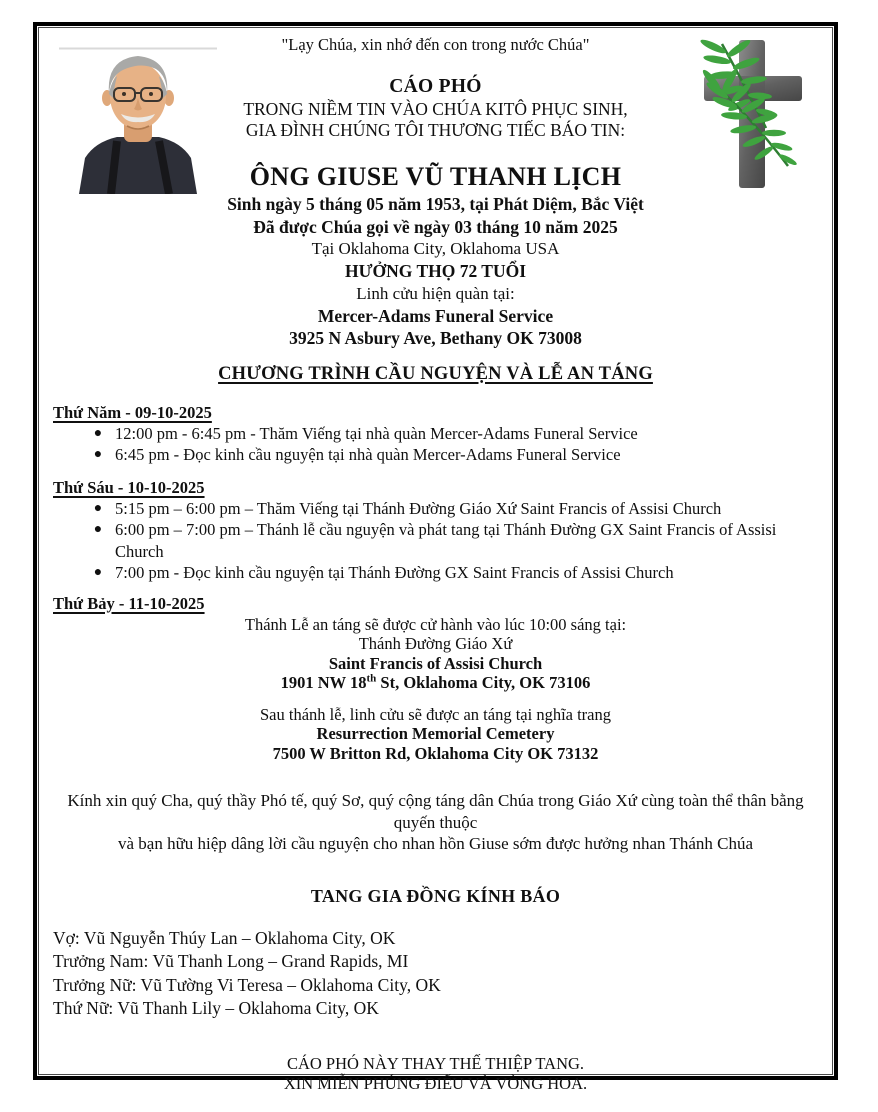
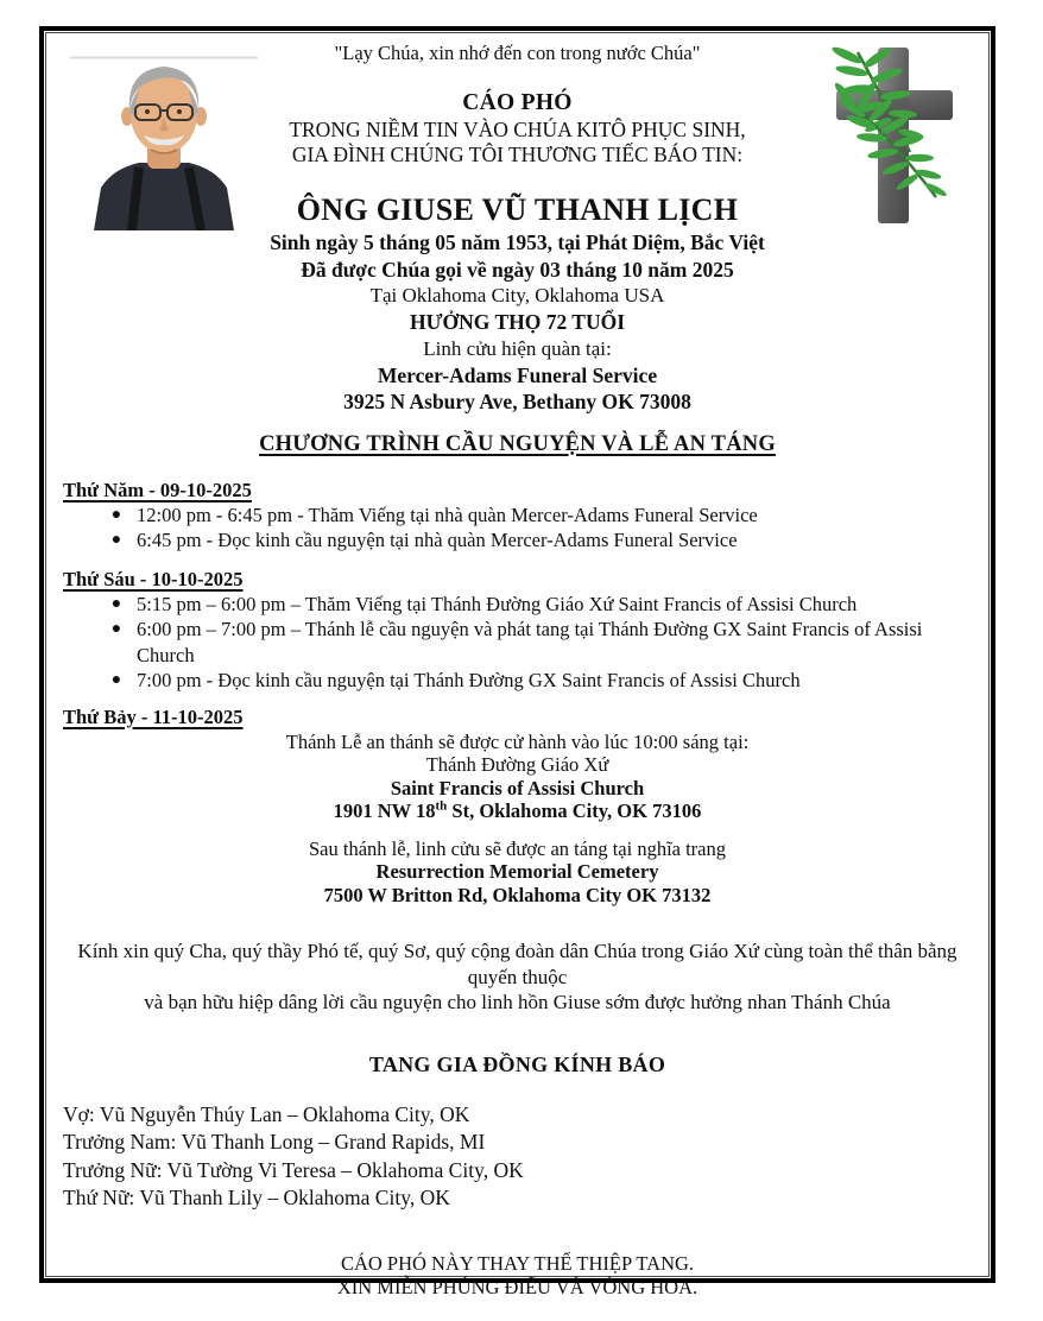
  "Lạy Chúa, xin nhớ đến con trong nước Chúa"
  CÁO PHÓ
  TRONG NIỀM TIN VÀO CHÚA KITÔ PHỤC SINH,
  GIA ĐÌNH CHÚNG TÔI THƯƠNG TIẾC BÁO TIN:
  ÔNG GIUSE VŨ THANH LỊCH
  Sinh ngày 5 tháng 05 năm 1953, tại Phát Diệm, Bắc Việt
  Đã được Chúa gọi về ngày 03 tháng 10 năm 2025
  Tại Oklahoma City, Oklahoma USA
  HƯỞNG THỌ 72 TUỔI
  Linh cửu hiện quàn tại:
  Mercer-Adams Funeral Service
  3925 N Asbury Ave, Bethany OK 73008
  CHƯƠNG TRÌNH CẦU NGUYỆN VÀ LỄ AN TÁNG
  Thứ Năm - 09-10-2025
  ●
  12:00 pm - 6:45 pm - Thăm Viếng tại nhà quàn Mercer-Adams Funeral Service
  ●
  6:45 pm - Đọc kinh cầu nguyện tại nhà quàn Mercer-Adams Funeral Service
  Thứ Sáu - 10-10-2025
  ●
  5:15 pm – 6:00 pm – Thăm Viếng tại Thánh Đường Giáo Xứ Saint Francis of Assisi Church
  ●
  6:00 pm – 7:00 pm – Thánh lễ cầu nguyện và phát tang tại Thánh Đường GX Saint Francis of Assisi Church
  ●
  7:00 pm - Đọc kinh cầu nguyện tại Thánh Đường GX Saint Francis of Assisi Church
  Thứ Bảy - 11-10-2025
- Thánh Lễ an táng sẽ được cử hành vào lúc 10:00 sáng tại:
+ Thánh Lễ an thánh sẽ được cử hành vào lúc 10:00 sáng tại:
  Thánh Đường Giáo Xứ
  Saint Francis of Assisi Church
  1901 NW 18th St, Oklahoma City, OK 73106
  Sau thánh lễ, linh cửu sẽ được an táng tại nghĩa trang
  Resurrection Memorial Cemetery
  7500 W Britton Rd, Oklahoma City OK 73132
- Kính xin quý Cha, quý thầy Phó tế, quý Sơ, quý cộng táng dân Chúa trong Giáo Xứ cùng toàn thể thân bằng quyến thuộc
+ Kính xin quý Cha, quý thầy Phó tế, quý Sơ, quý cộng đoàn dân Chúa trong Giáo Xứ cùng toàn thể thân bằng quyến thuộc
- và bạn hữu hiệp dâng lời cầu nguyện cho nhan hồn Giuse sớm được hưởng nhan Thánh Chúa
+ và bạn hữu hiệp dâng lời cầu nguyện cho linh hồn Giuse sớm được hưởng nhan Thánh Chúa
  TANG GIA ĐỒNG KÍNH BÁO
  Vợ: Vũ Nguyễn Thúy Lan – Oklahoma City, OK
  Trưởng Nam: Vũ Thanh Long – Grand Rapids, MI
  Trưởng Nữ: Vũ Tường Vi Teresa – Oklahoma City, OK
  Thứ Nữ: Vũ Thanh Lily – Oklahoma City, OK
  CÁO PHÓ NÀY THAY THẾ THIỆP TANG.
  XIN MIỄN PHÚNG ĐIẾU VÀ VÒNG HOA.
